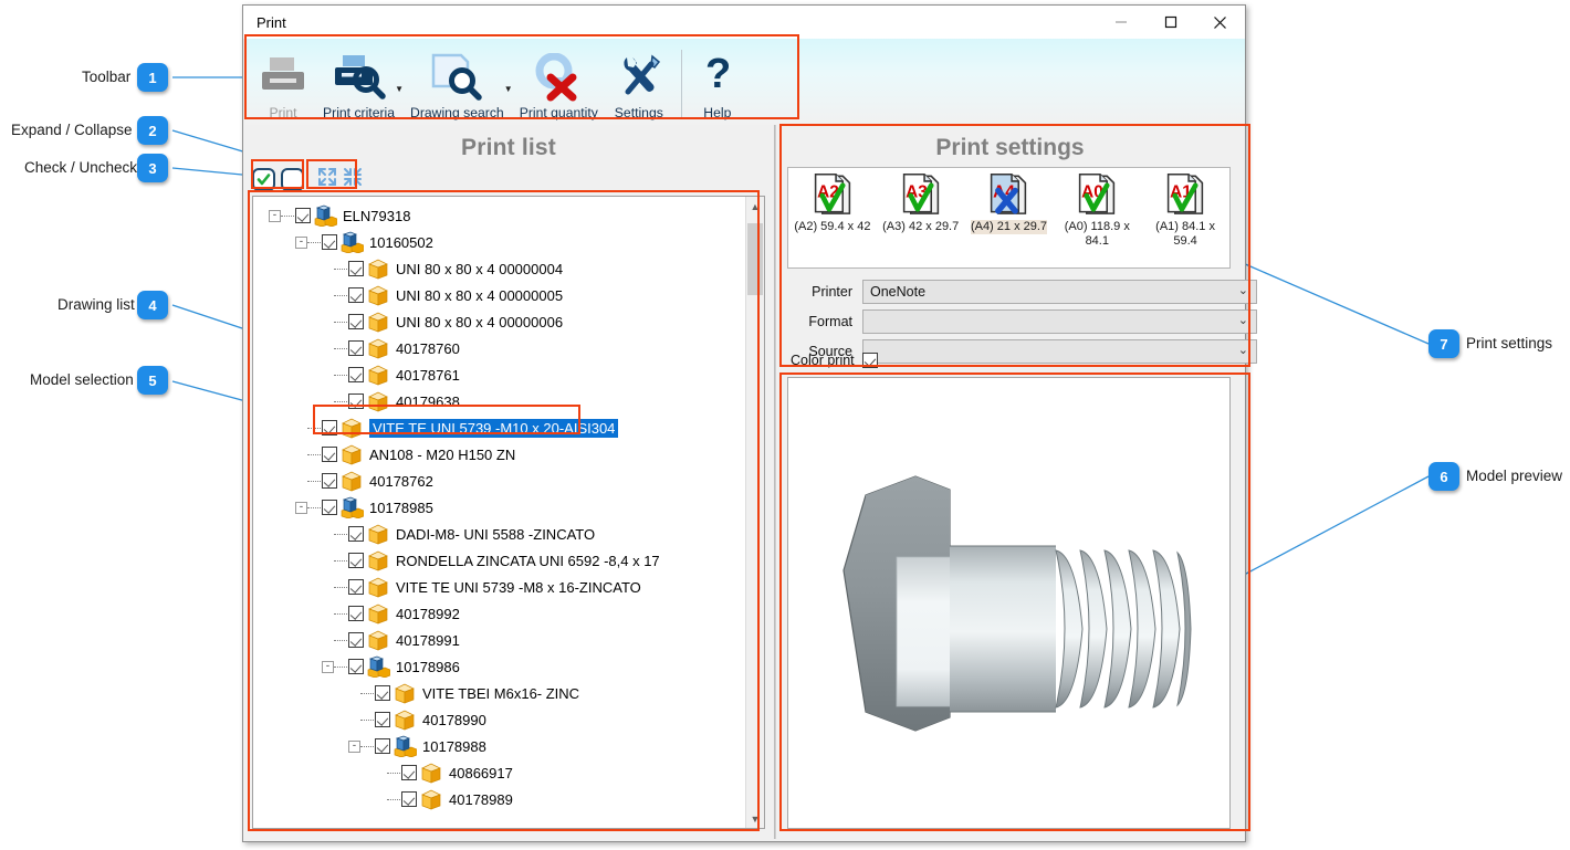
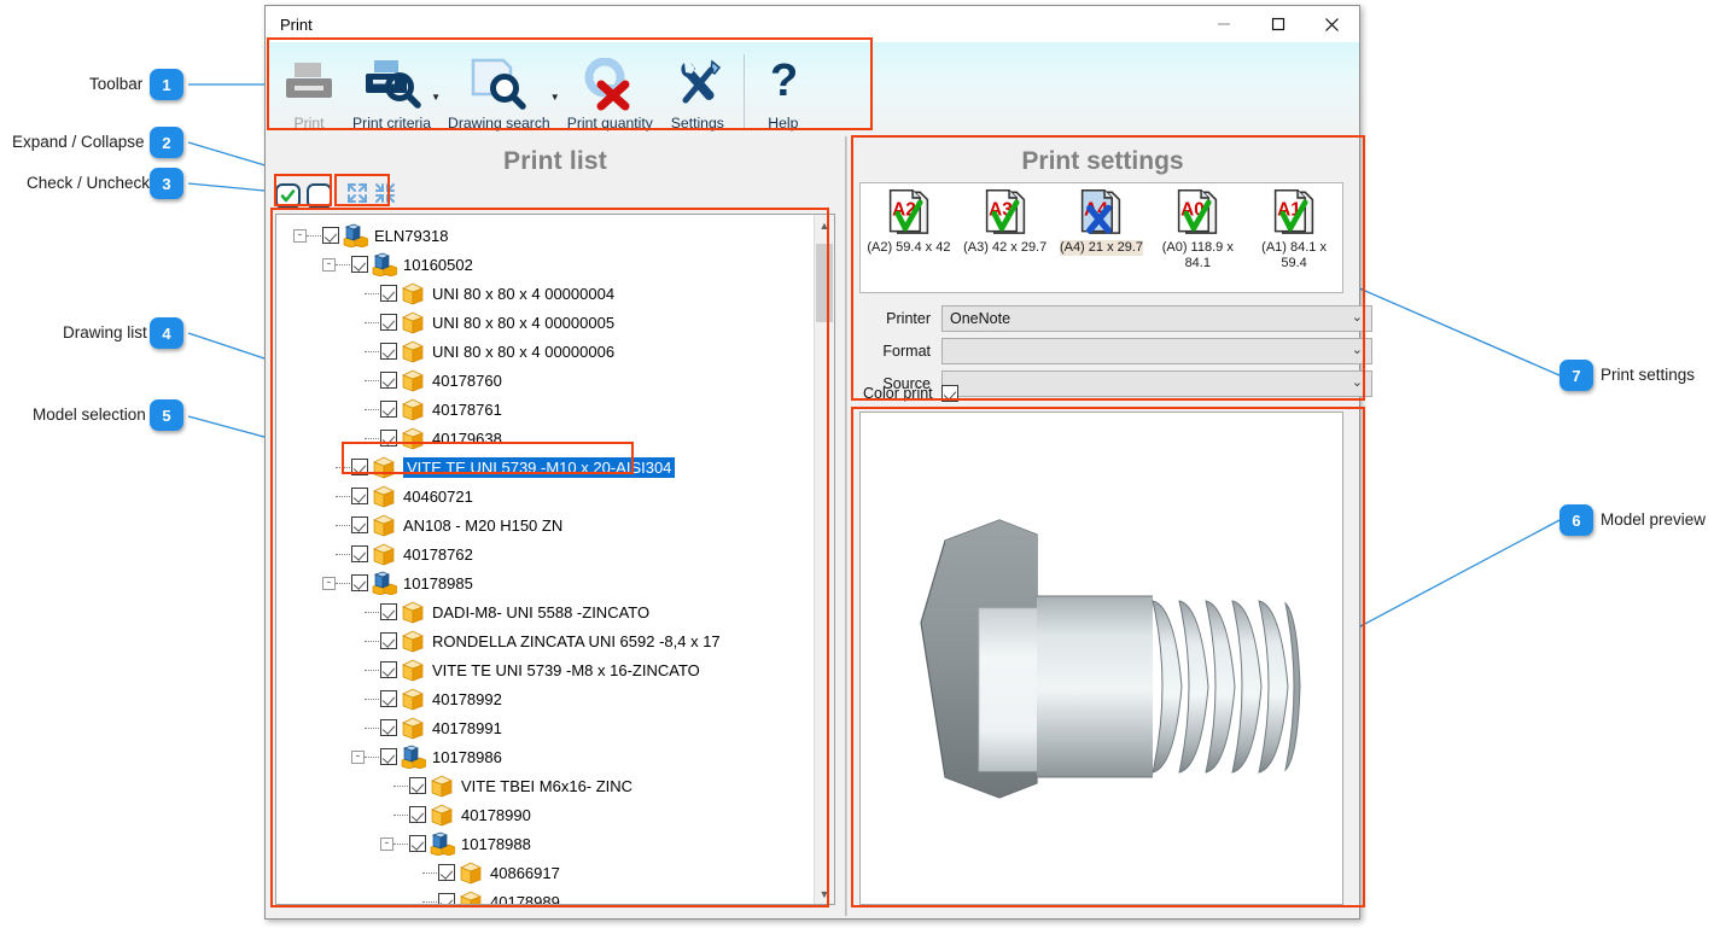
  Toolbar
  1
  Expand / Collapse
  2
  Check / Uncheck
  3
  Drawing list
  4
  Model selection
  5
  7
  Print settings
  6
  Model preview
  Print
  Print
  ▼
  Print criteria
  ▼
  Drawing search
  Print quantity
  Settings
  ?
  Help
  Print list
  -
  ELN79318
  -
  10160502
  UNI 80 x 80 x 4 00000004
  UNI 80 x 80 x 4 00000005
  UNI 80 x 80 x 4 00000006
  40178760
  40178761
  40179638
  VITE TE UNI 5739 -M10 x 20-AISI304
+ 40460721
  AN108 - M20 H150 ZN
  40178762
  -
  10178985
  DADI-M8- UNI 5588 -ZINCATO
  RONDELLA ZINCATA UNI 6592 -8,4 x 17
  VITE TE UNI 5739 -M8 x 16-ZINCATO
  40178992
  40178991
  -
  10178986
  VITE TBEI M6x16- ZINC
  40178990
  -
  10178988
  40866917
  40178989
  ▲
  ▼
  Print settings
  A2
  (A2) 59.4 x 42
  A3
  (A3) 42 x 29.7
  (A4) 21 x 29.7
  A0
  (A0) 118.9 x 84.1
  A1
  (A1) 84.1 x 59.4
  Printer
  OneNote
  ⌄
  Format
  ⌄
  Source
  ⌄
  Color print
